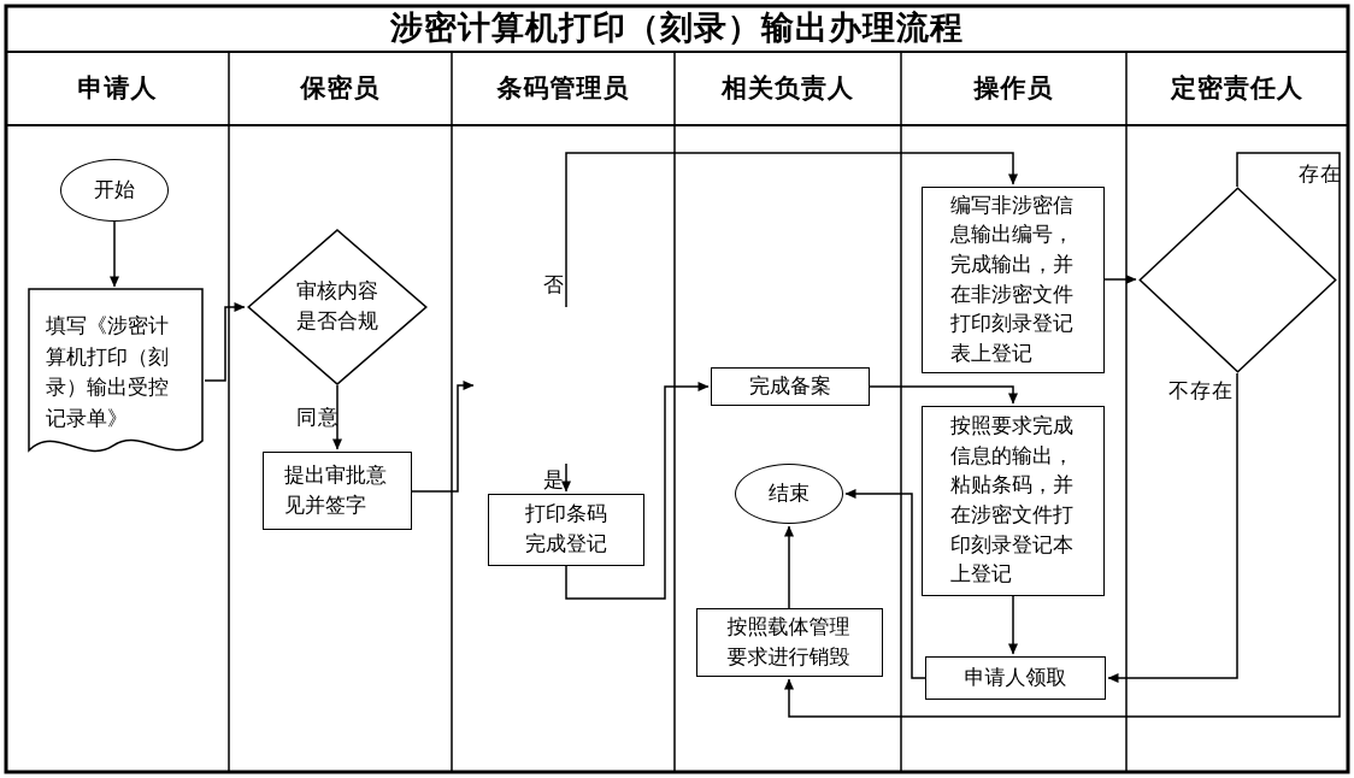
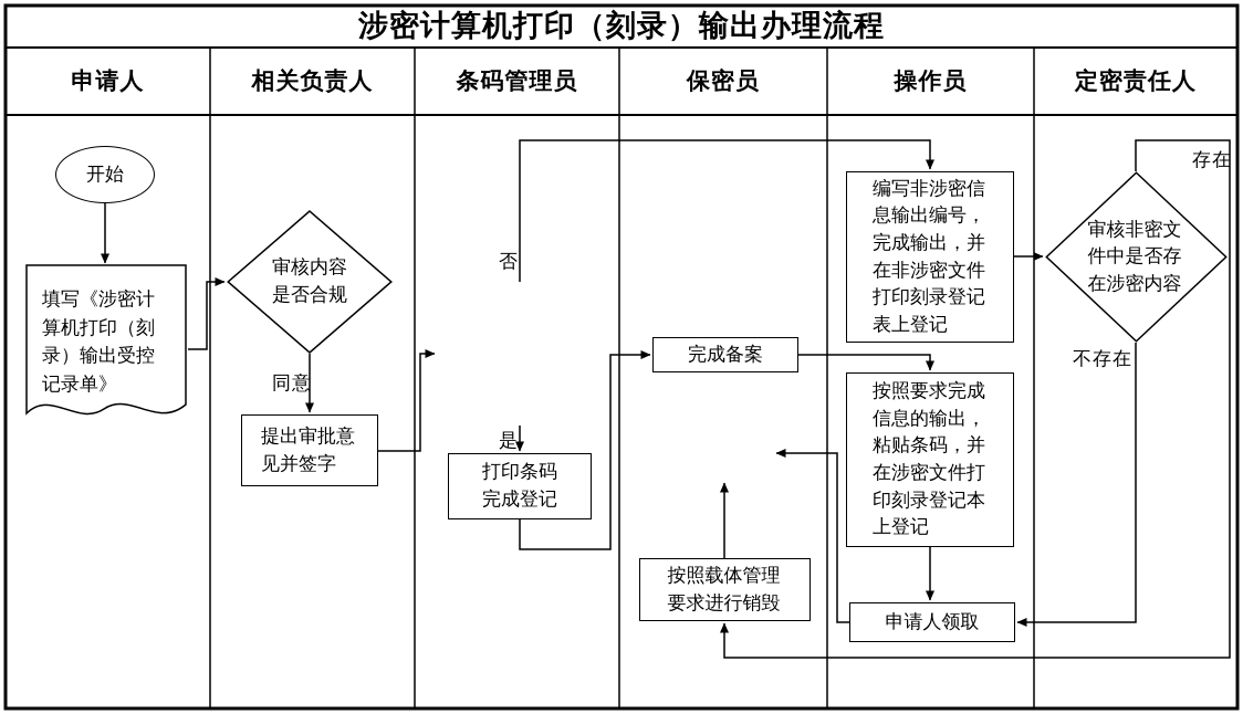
  涉密计算机打印（刻录）输出办理流程
  申请人
- 保密员
+ 相关负责人
  条码管理员
- 相关负责人
+ 保密员
  操作员
  定密责任人
  开始
  填写《涉密计算机打印（刻录）输出受控记录单》
  审核内容是否合规
  提出审批意见并签字
  打印条码完成登记
  完成备案
- 结束
  按照载体管理要求进行销毁
  编写非涉密信息输出编号，完成输出，并在非涉密文件打印刻录登记表上登记
  按照要求完成信息的输出，粘贴条码，并在涉密文件打印刻录登记本上登记
  申请人领取
+ 审核非密文件中是否存在涉密内容
  同意
  否
  是
  存在
  不存在
